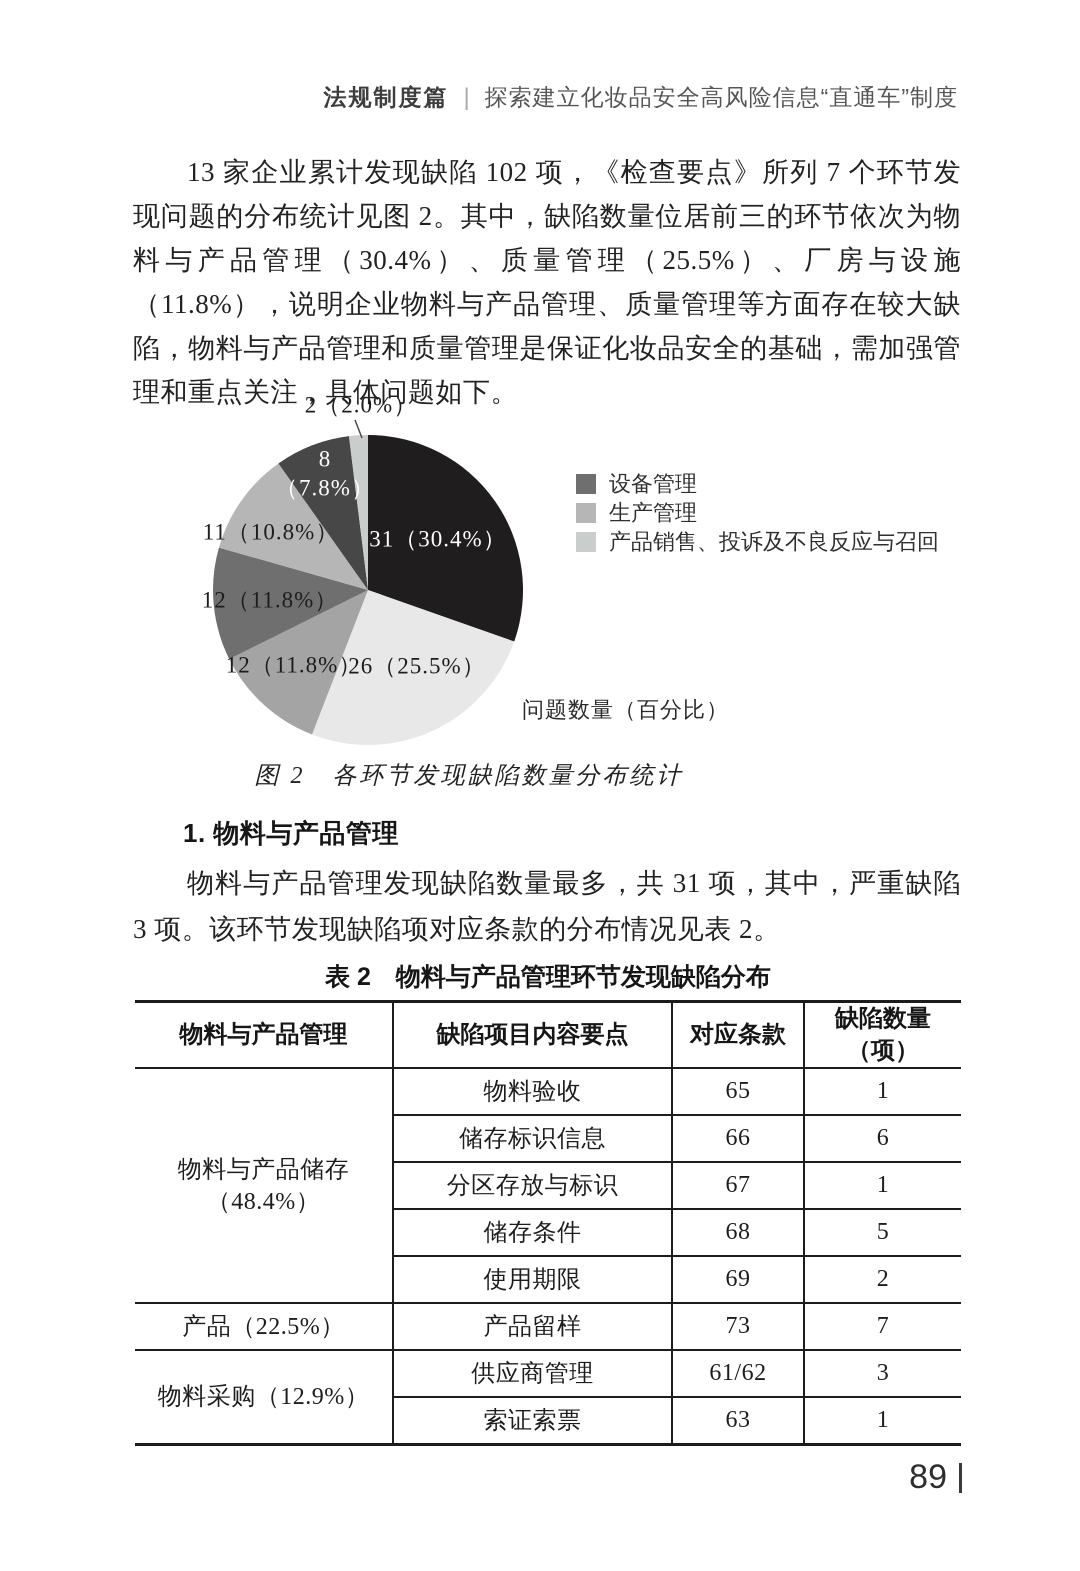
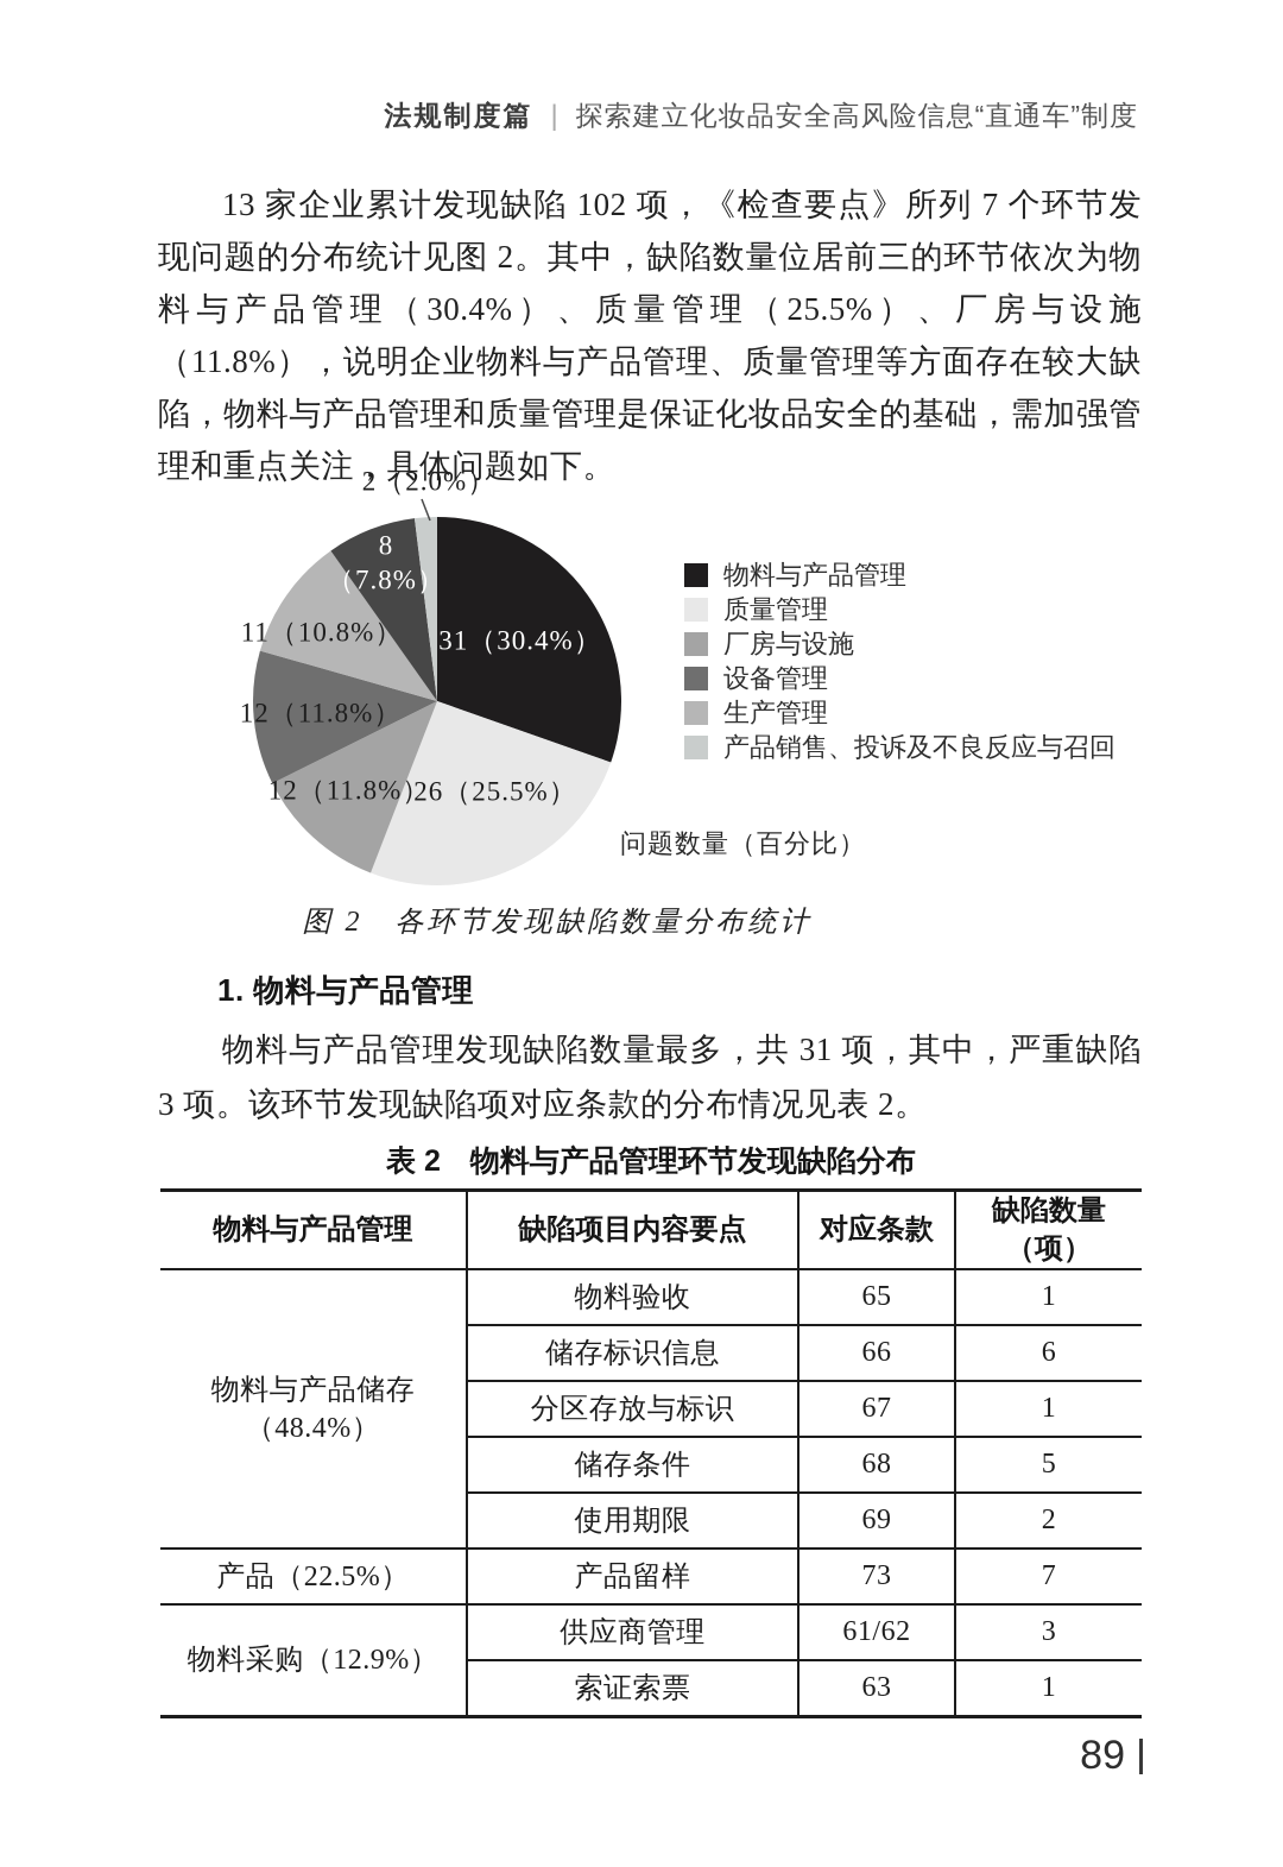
  法规制度篇
  |
  探索建立化妆品安全高风险信息“直通车”制度
  13 家企业累计发现缺陷 102 项，《检查要点》所列 7 个环节发现问题的分布统计见图 2。其中，缺陷数量位居前三的环节依次为物料与产品管理（30.4%）、质量管理（25.5%）、厂房与设施（11.8%），说明企业物料与产品管理、质量管理等方面存在较大缺陷，物料与产品管理和质量管理是保证化妆品安全的基础，需加强管理和重点关注，具体问题如下。
  31（30.4%）
  26（25.5%）
  12（11.8%）
  12（11.8%）
  11（10.8%）
  8
  （7.8%）
  2（2.0%）
+ 物料与产品管理
+ 质量管理
+ 厂房与设施
  设备管理
  生产管理
  产品销售、投诉及不良反应与召回
  问题数量（百分比）
  图 2 各环节发现缺陷数量分布统计
  1. 物料与产品管理
  物料与产品管理发现缺陷数量最多，共 31 项，其中，严重缺陷 3 项。该环节发现缺陷项对应条款的分布情况见表 2。
  表 2 物料与产品管理环节发现缺陷分布
  物料与产品管理	缺陷项目内容要点	对应条款	缺陷数量（项）
  物料与产品储存（48.4%）	物料验收	65	1
  储存标识信息	66	6
  分区存放与标识	67	1
  储存条件	68	5
  使用期限	69	2
  产品（22.5%）	产品留样	73	7
  物料采购（12.9%）	供应商管理	61/62	3
  索证索票	63	1
  89
